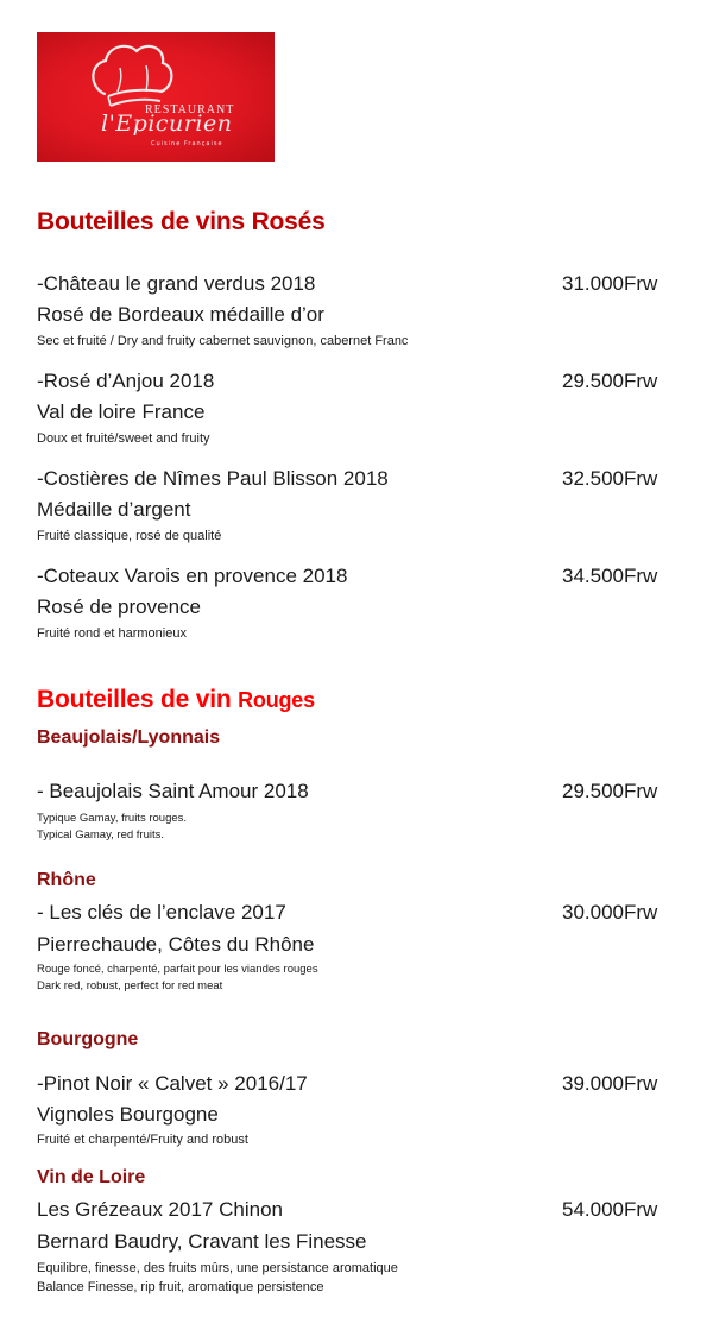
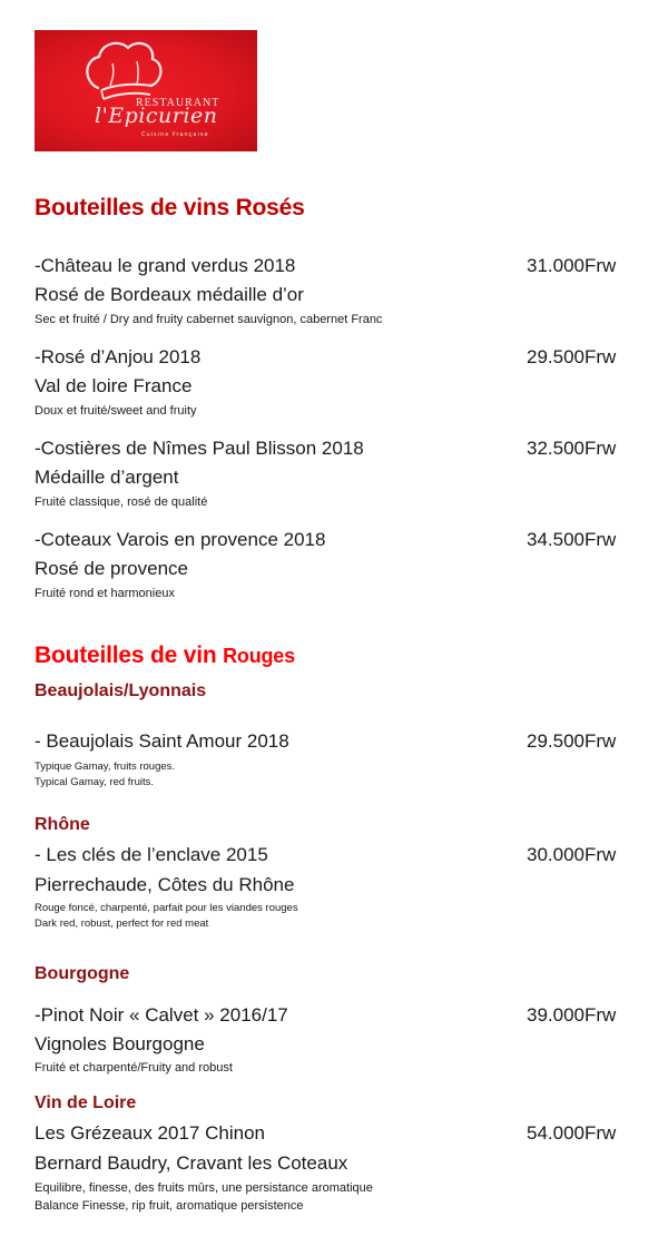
  RESTAURANT
  l'Epicurien
  Bouteilles de vins Rosés
  -Château le grand verdus 2018
  31.000Frw
  Rosé de Bordeaux médaille d’or
  Sec et fruité / Dry and fruity cabernet sauvignon, cabernet Franc
  -Rosé d’Anjou 2018
  29.500Frw
  Val de loire France
  Doux et fruité/sweet and fruity
  -Costières de Nîmes Paul Blisson 2018
  32.500Frw
  Médaille d’argent
  Fruité classique, rosé de qualité
  -Coteaux Varois en provence 2018
  34.500Frw
  Rosé de provence
  Fruité rond et harmonieux
  Bouteilles de vin Rouges
  Beaujolais/Lyonnais
  - Beaujolais Saint Amour 2018
  29.500Frw
  Typique Gamay, fruits rouges.
  Typical Gamay, red fruits.
  Rhône
- - Les clés de l’enclave 2017
+ - Les clés de l’enclave 2015
  30.000Frw
  Pierrechaude, Côtes du Rhône
  Rouge foncé, charpenté, parfait pour les viandes rouges
  Dark red, robust, perfect for red meat
  Bourgogne
  -Pinot Noir « Calvet » 2016/17
  39.000Frw
  Vignoles Bourgogne
  Fruité et charpenté/Fruity and robust
  Vin de Loire
  Les Grézeaux 2017 Chinon
  54.000Frw
- Bernard Baudry, Cravant les Finesse
+ Bernard Baudry, Cravant les Coteaux
  Equilibre, finesse, des fruits mûrs, une persistance aromatique
  Balance Finesse, rip fruit, aromatique persistence
